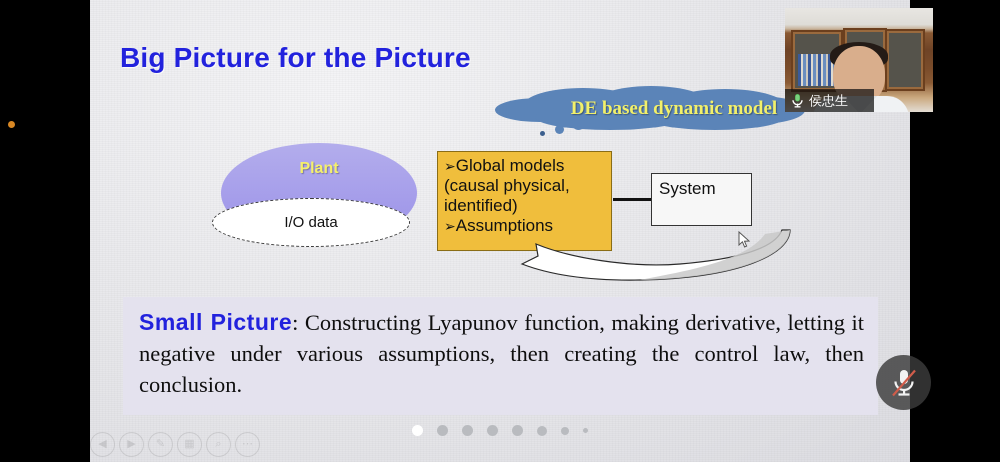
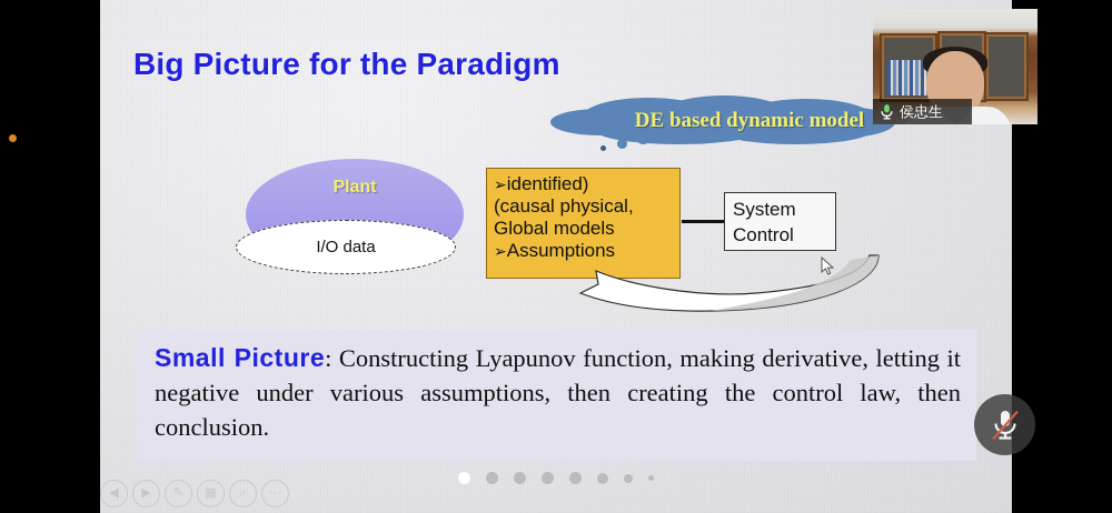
- Big Picture for the Picture
+ Big Picture for the Paradigm
  DE based dynamic model
  Plant
  I/O data
- ➢Global models
+ ➢identified)
  (causal physical,
- identified)
+ Global models
  ➢Assumptions
  System
+ Control
  Small Picture: Constructing Lyapunov function, making derivative, letting it negative under various assumptions, then creating the control law, then conclusion.
  ◀
  ▶
  ✎
  ▦
  ⋯
  侯忠生
